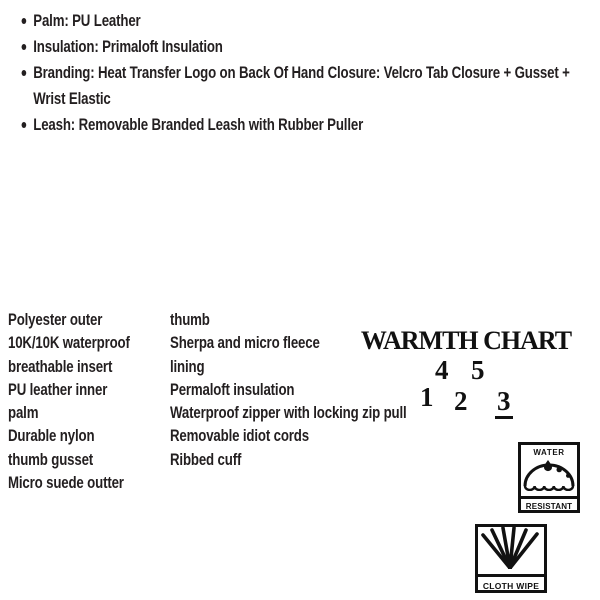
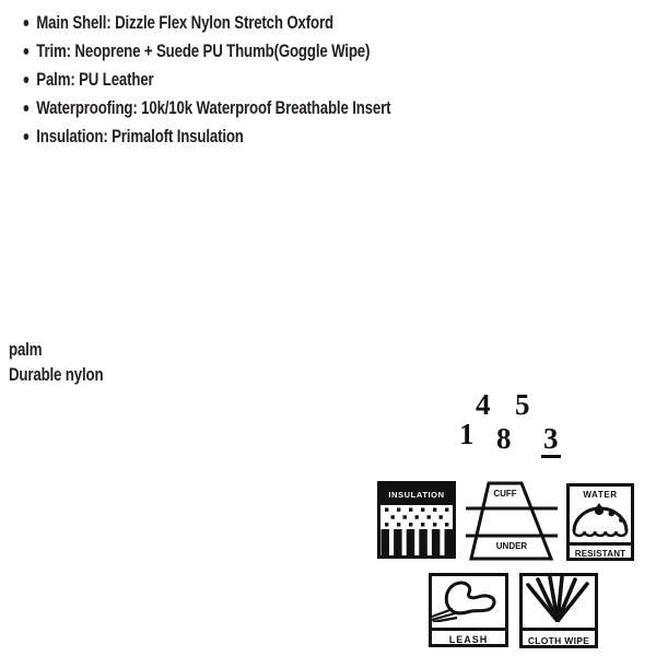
+ Main Shell: Dizzle Flex Nylon Stretch Oxford
+ Trim: Neoprene + Suede PU Thumb(Goggle Wipe)
  Palm: PU Leather
+ Waterproofing: 10k/10k Waterproof Breathable Insert
  Insulation: Primaloft Insulation
- Branding: Heat Transfer Logo on Back Of Hand Closure: Velcro Tab Closure + Gusset + Wrist Elastic
- Leash: Removable Branded Leash with Rubber Puller
- Polyester outer
- 10K/10K waterproof
- breathable insert
- PU leather inner
  palm
  Durable nylon
- thumb gusset
- Micro suede outter
- thumb
- Sherpa and micro fleece
- lining
- Permaloft insulation
- Waterproof zipper with locking zip pull
- Removable idiot cords
- Ribbed cuff
- WARMTH CHART
  4
  5
  1
- 2
+ 8
  3
+ INSULATION
+ CUFF
+ UNDER
  WATER
  RESISTANT
+ LEASH
  CLOTH WIPE
